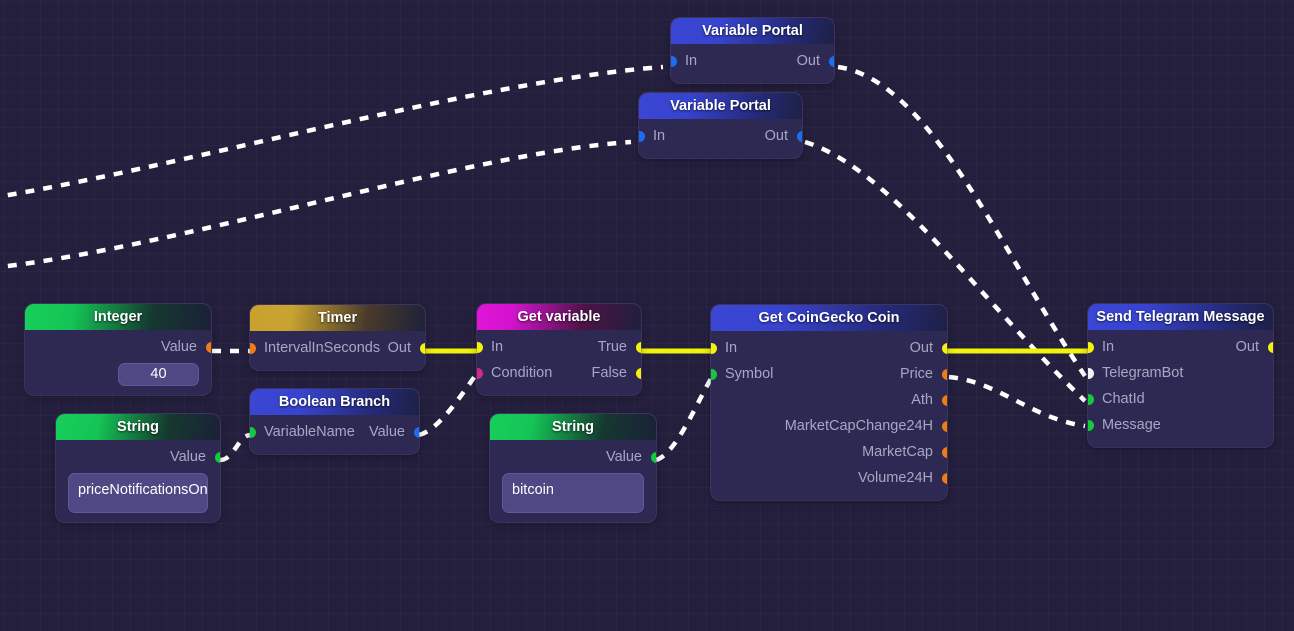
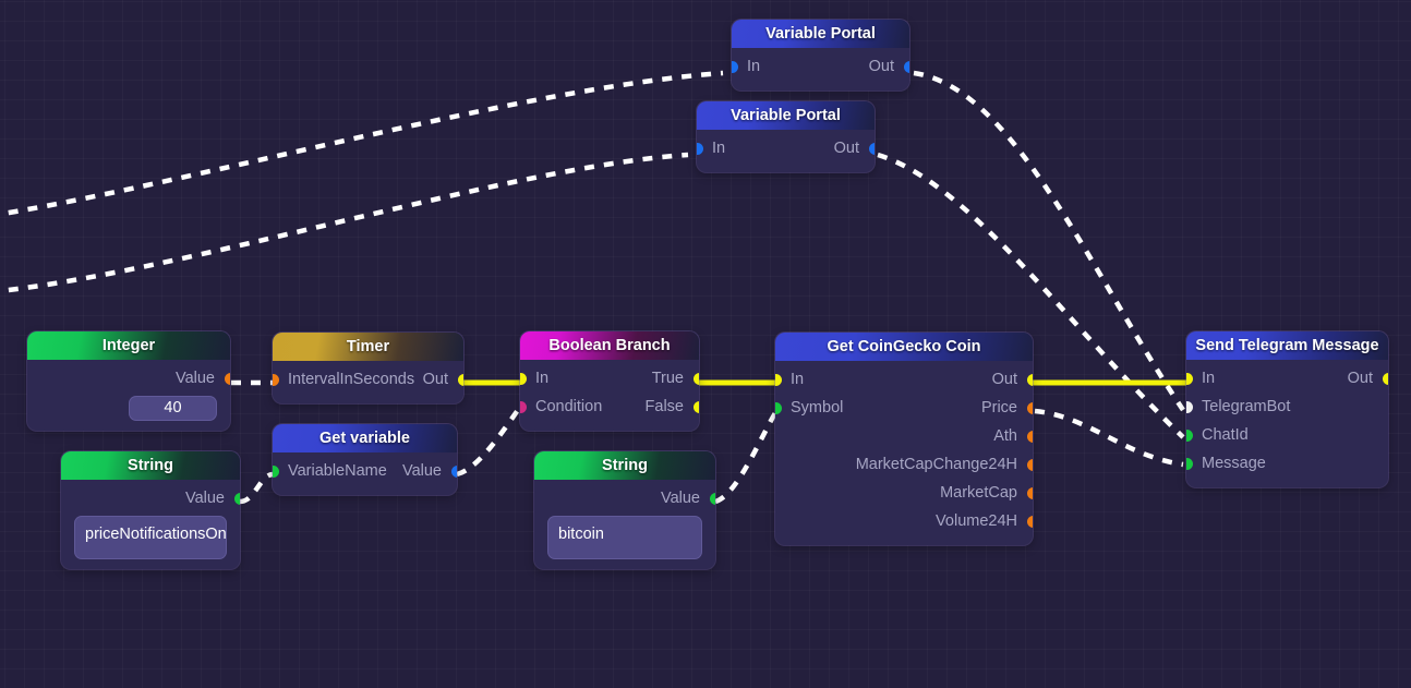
  Variable Portal
  In
  Out
  Variable Portal
  In
  Out
  Integer
  Value
  40
  Timer
  IntervalInSeconds
  Out
  String
  Value
  priceNotificationsOn
- Boolean Branch
+ Get variable
  VariableName
  Value
- Get variable
+ Boolean Branch
  In
  True
  Condition
  False
  String
  Value
  bitcoin
  Get CoinGecko Coin
  In
  Out
  Symbol
  Price
  Ath
  MarketCapChange24H
  MarketCap
  Volume24H
  Send Telegram Message
  In
  Out
  TelegramBot
  ChatId
  Message
